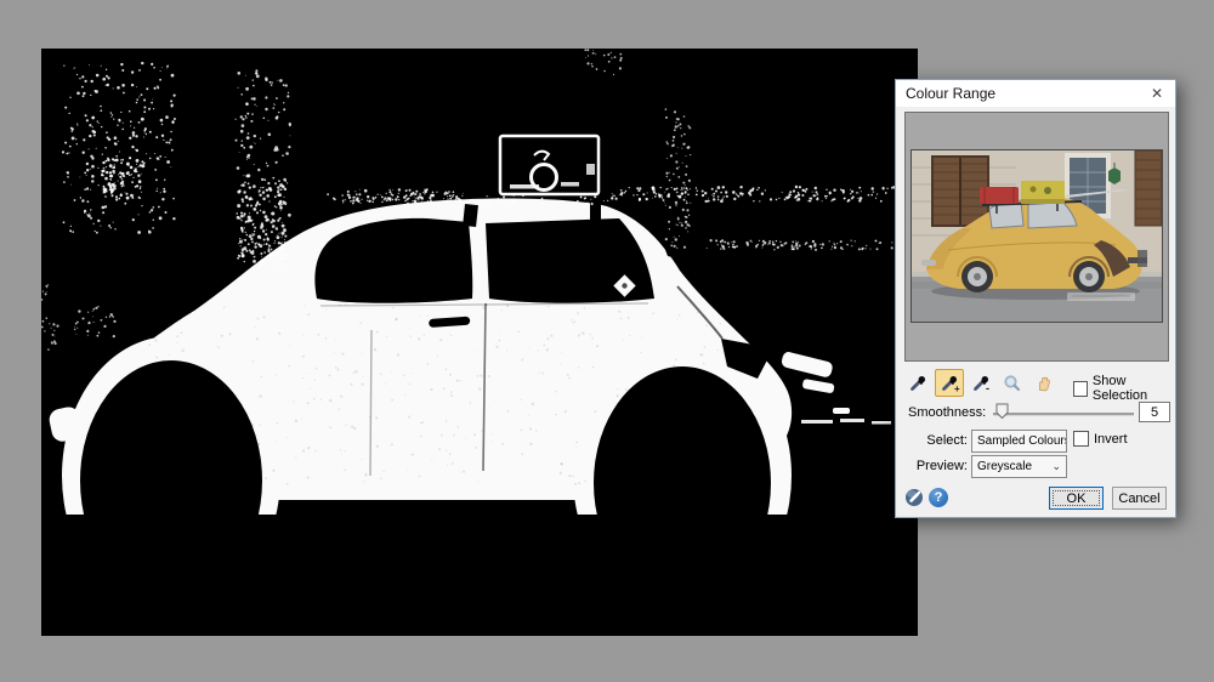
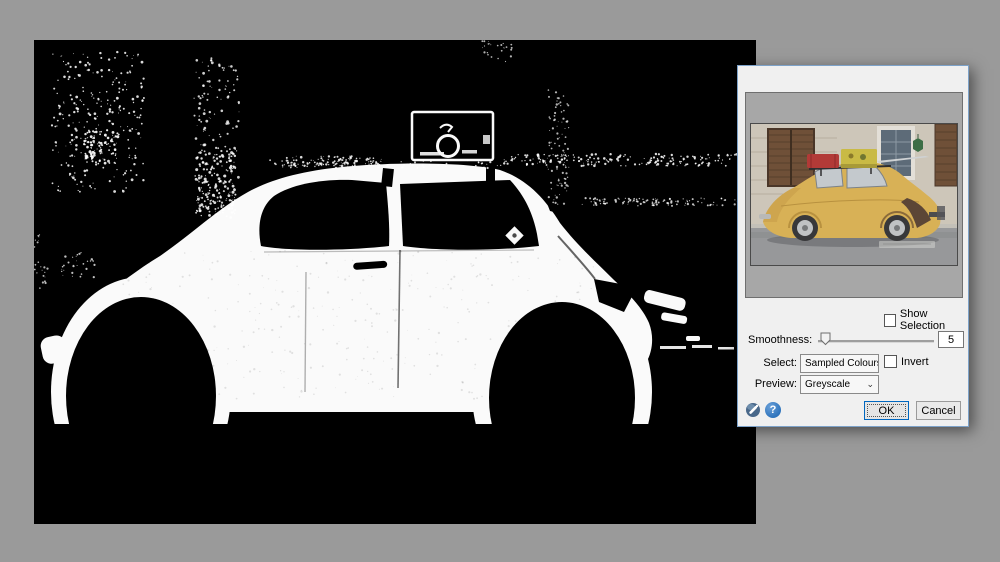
- Colour Range
- ✕
- +
- -
  Show Selection
  Smoothness:
  5
  Select:
  Sampled Colour
  Invert
  Preview:
  Greyscale
  ⌄
  ?
  OK
  Cancel
